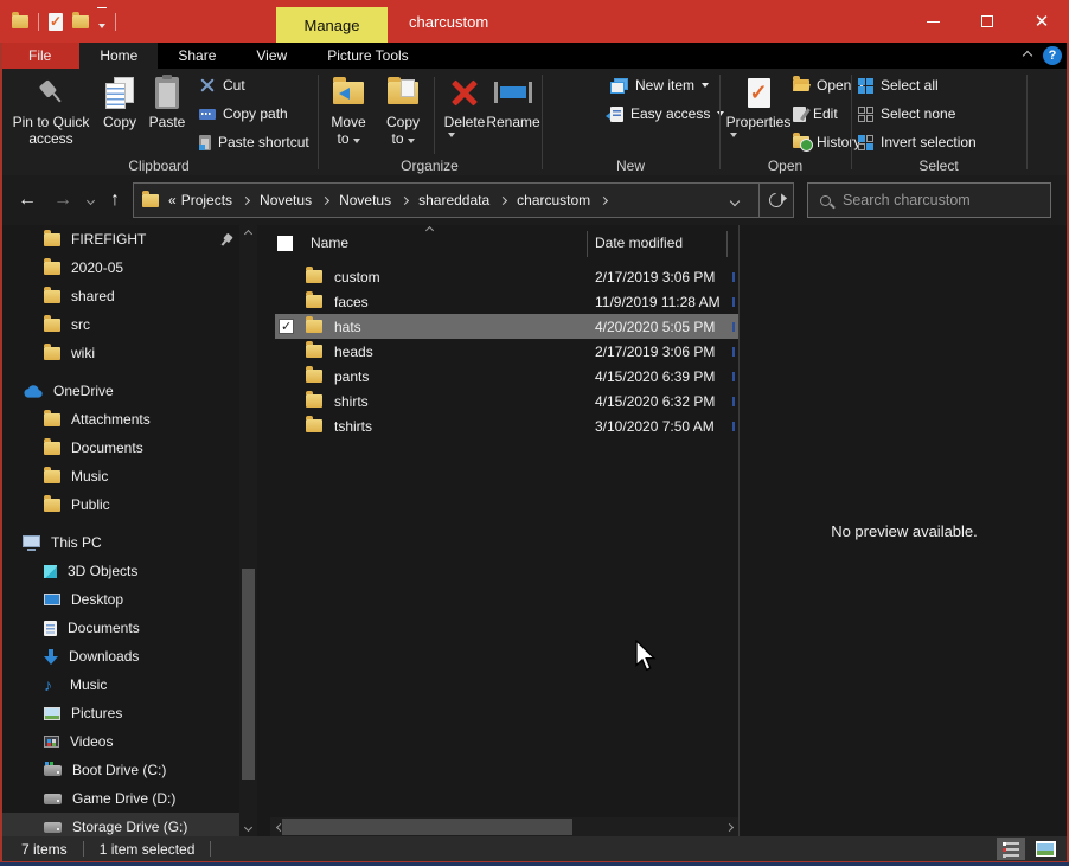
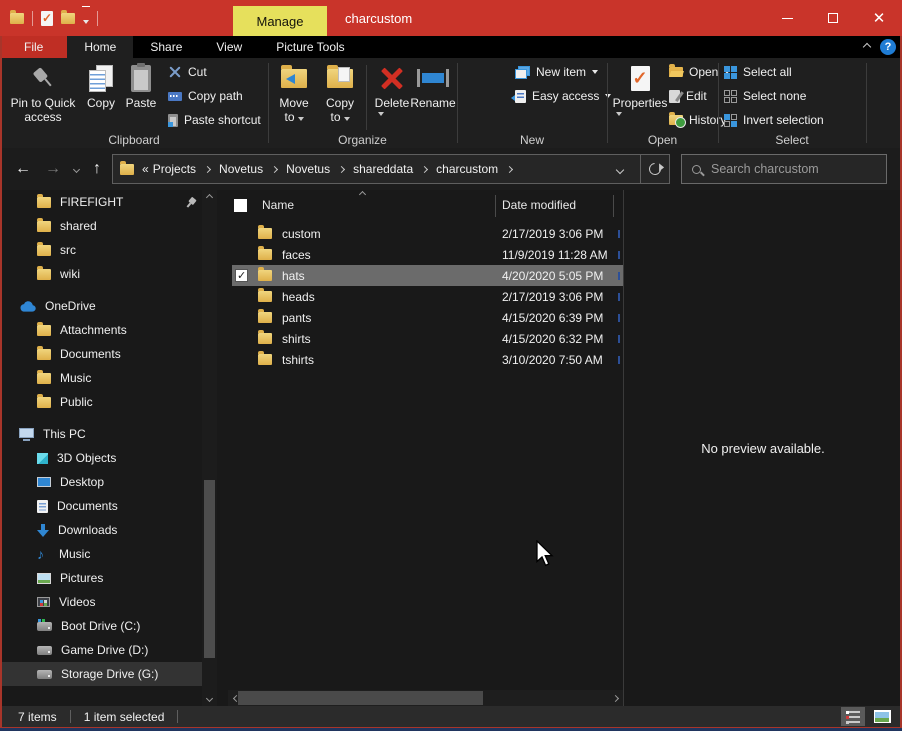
  Manage
  charcustom
  ✕
  File
  Home
  Share
  View
  Picture Tools
  ?
  Pin to Quick access
  Copy
  Paste
  Cut
  Copy path
  Paste shortcut
  Clipboard
  Move to
  Copy to
  Delete
  Rename
  Organize
  New item
  Easy access
  New
  Properties
  Open
  Edit
  Histo
  Open
  Select all
  Select none
  Invert selection
  Select
  ←
  →
  ↑
  «
  Projects
  Novetus
  Novetus
  shareddata
  charcustom
  Search charcustom
  FIREFIGHT
- 2020-05
  shared
  src
  wiki
  OneDrive
  Attachments
  Documents
  Music
  Public
  This PC
  3D Objects
  Desktop
  Documents
  Downloads
  Music
  Pictures
  Videos
  Boot Drive (C:)
  Game Drive (D:)
  Storage Drive (G:)
  Name
  Date modified
  custom
  2/17/2019 3:06 PM
  faces
  11/9/2019 11:28 AM
  hats
  4/20/2020 5:05 PM
  heads
  2/17/2019 3:06 PM
  pants
  4/15/2020 6:39 PM
  shirts
  4/15/2020 6:32 PM
  tshirts
  3/10/2020 7:50 AM
  No preview available.
  7 items
  1 item selected
